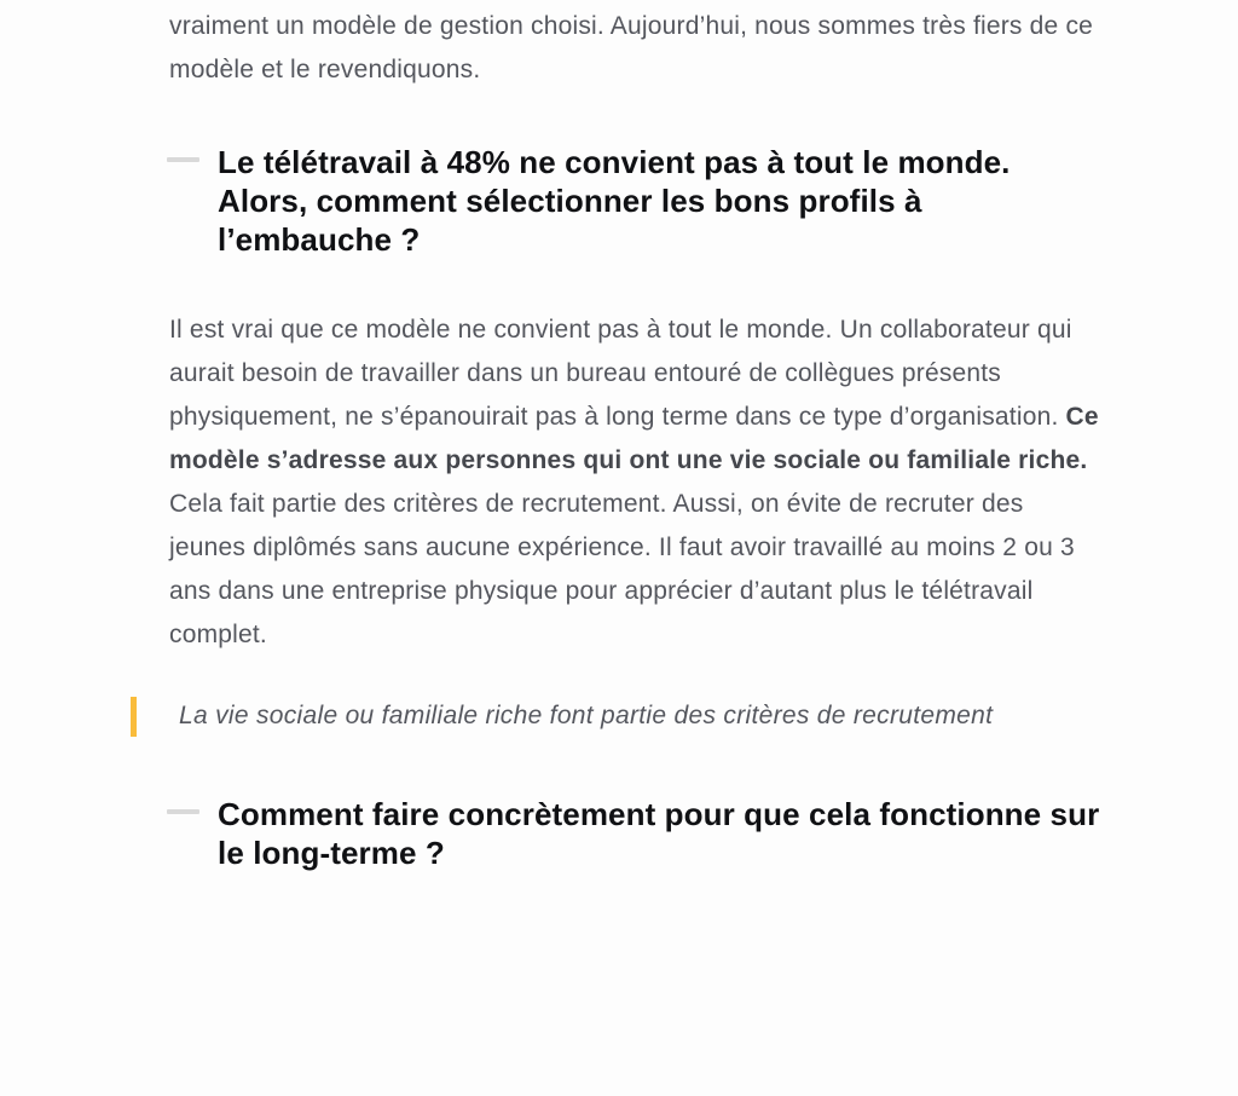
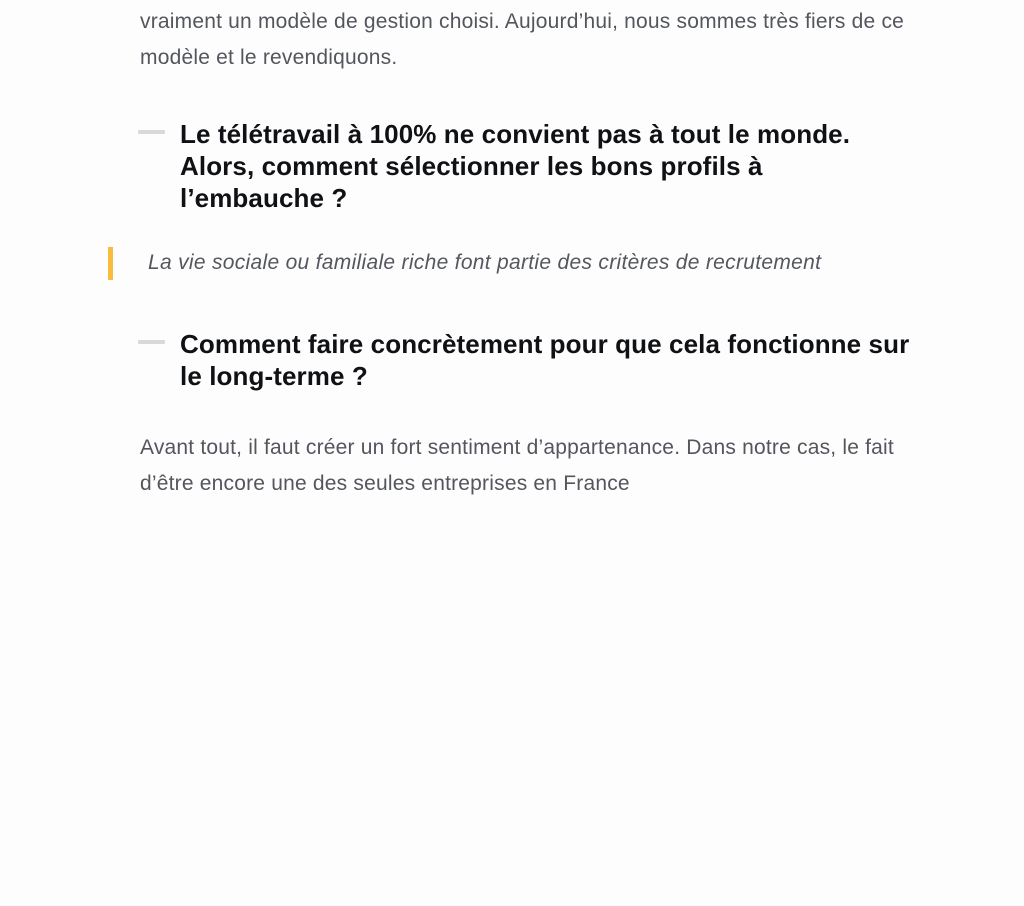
  vraiment un modèle de gestion choisi. Aujourd’hui, nous sommes très fiers de ce modèle et le revendiquons.
- Le télétravail à 48% ne convient pas à tout le monde. Alors, comment sélectionner les bons profils à l’embauche ?
+ Le télétravail à 100% ne convient pas à tout le monde. Alors, comment sélectionner les bons profils à l’embauche ?
- Il est vrai que ce modèle ne convient pas à tout le monde. Un collaborateur qui aurait besoin de travailler dans un bureau entouré de collègues présents physiquement, ne s’épanouirait pas à long terme dans ce type d’organisation. Ce modèle s’adresse aux personnes qui ont une vie sociale ou familiale riche. Cela fait partie des critères de recrutement. Aussi, on évite de recruter des jeunes diplômés sans aucune expérience. Il faut avoir travaillé au moins 2 ou 3 ans dans une entreprise physique pour apprécier d’autant plus le télétravail complet.
  La vie sociale ou familiale riche font partie des critères de recrutement
  Comment faire concrètement pour que cela fonctionne sur le long-terme ?
+ Avant tout, il faut créer un fort sentiment d’appartenance. Dans notre cas, le fait d’être encore une des seules entreprises en France
